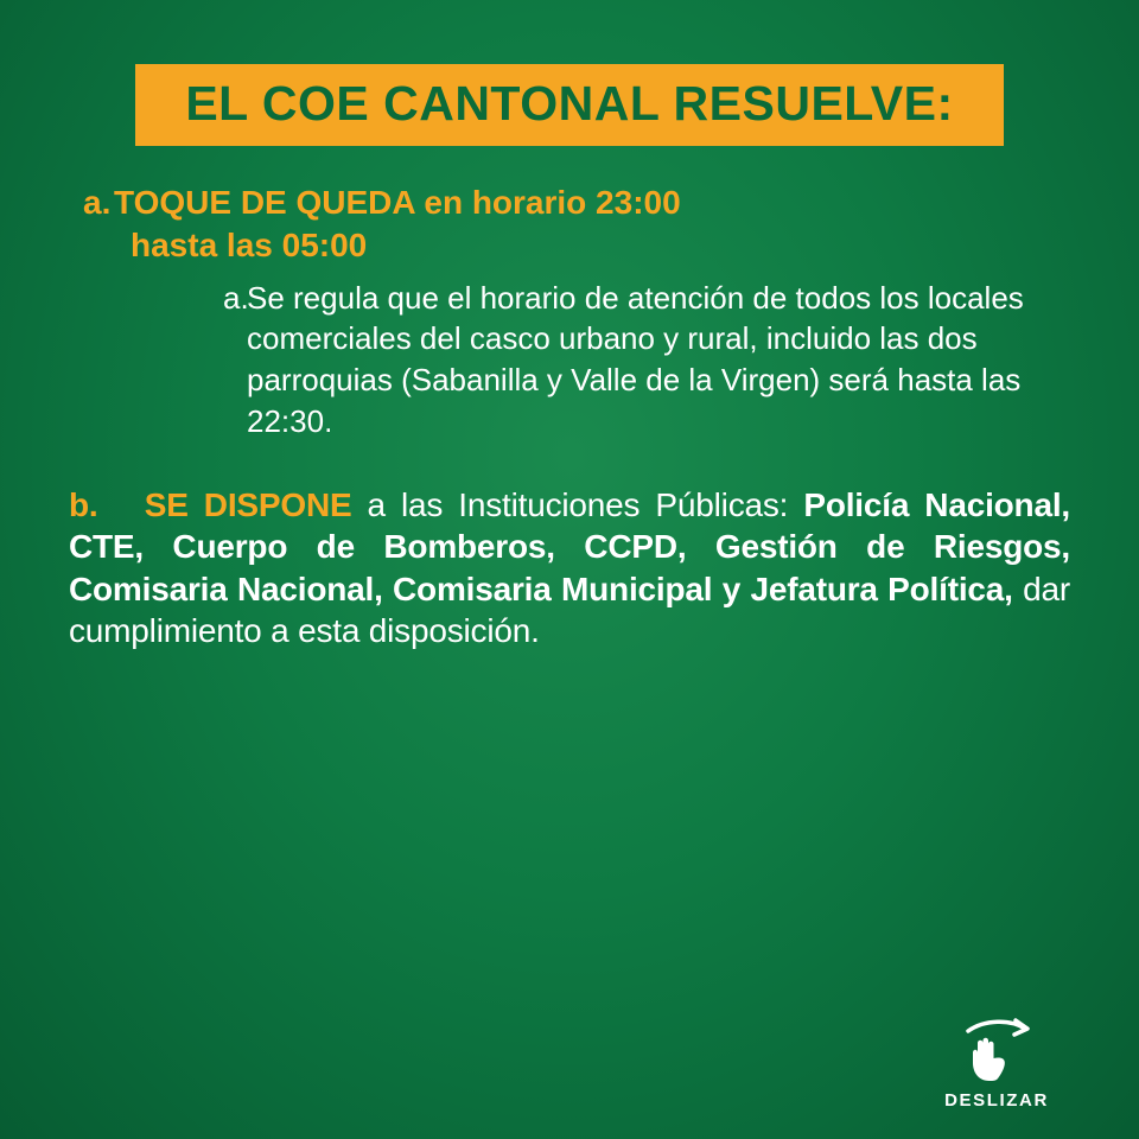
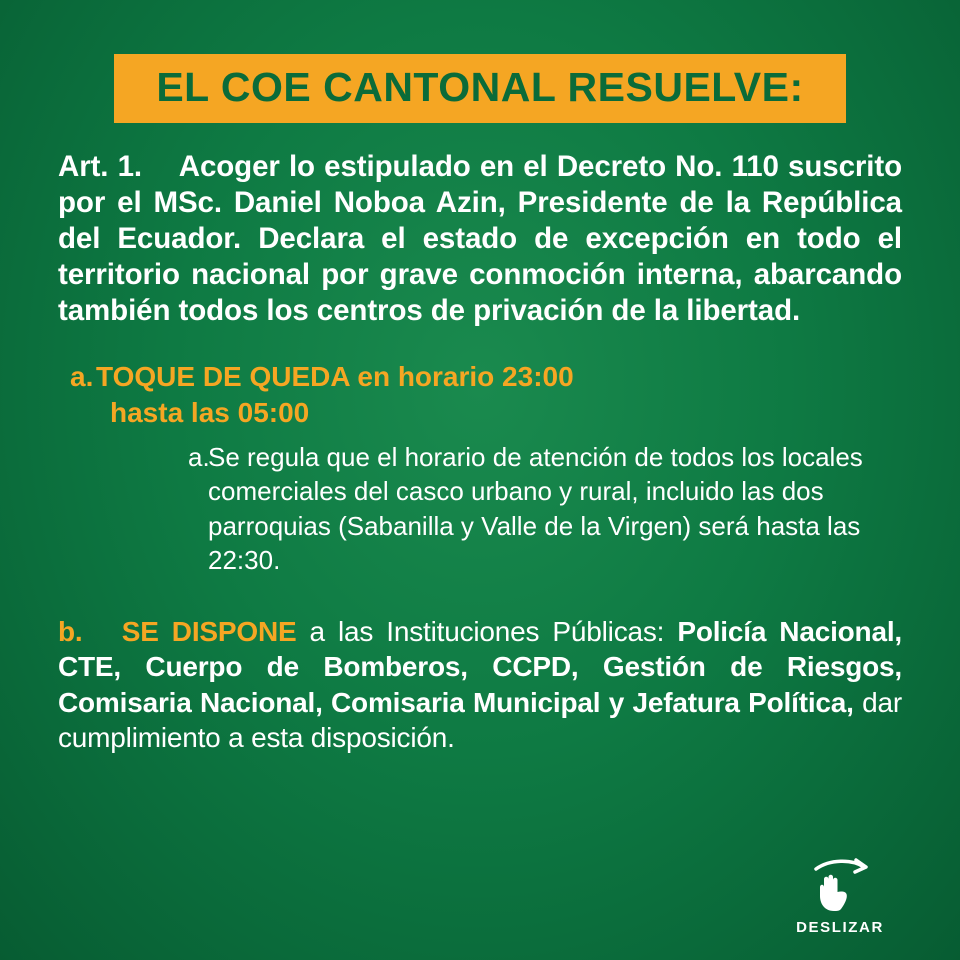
  EL COE CANTONAL RESUELVE:
+ Art. 1. Acoger lo estipulado en el Decreto No. 110 suscrito por el MSc. Daniel Noboa Azin, Presidente de la República del Ecuador. Declara el estado de excepción en todo el territorio nacional por grave conmoción interna, abarcando también todos los centros de privación de la libertad.
  a.TOQUE DE QUEDA en horario 23:00
  hasta las 05:00
  a.
  Se regula que el horario de atención de todos los locales comerciales del casco urbano y rural, incluido las dos parroquias (Sabanilla y Valle de la Virgen) será hasta las 22:30.
  b. SE DISPONE a las Instituciones Públicas: Policía Nacional, CTE, Cuerpo de Bomberos, CCPD, Gestión de Riesgos, Comisaria Nacional, Comisaria Municipal y Jefatura Política, dar cumplimiento a esta disposición.
  DESLIZAR
